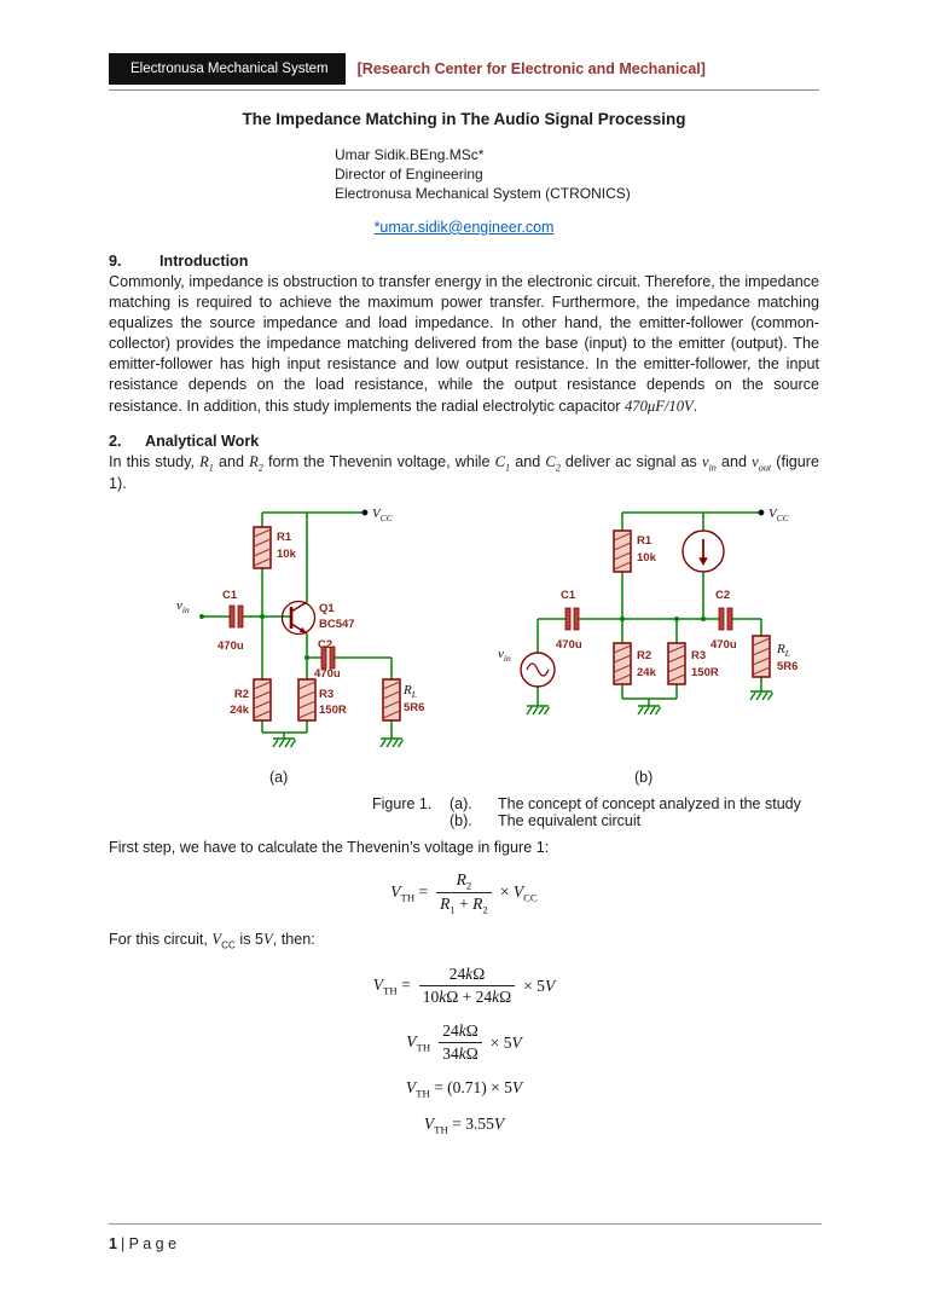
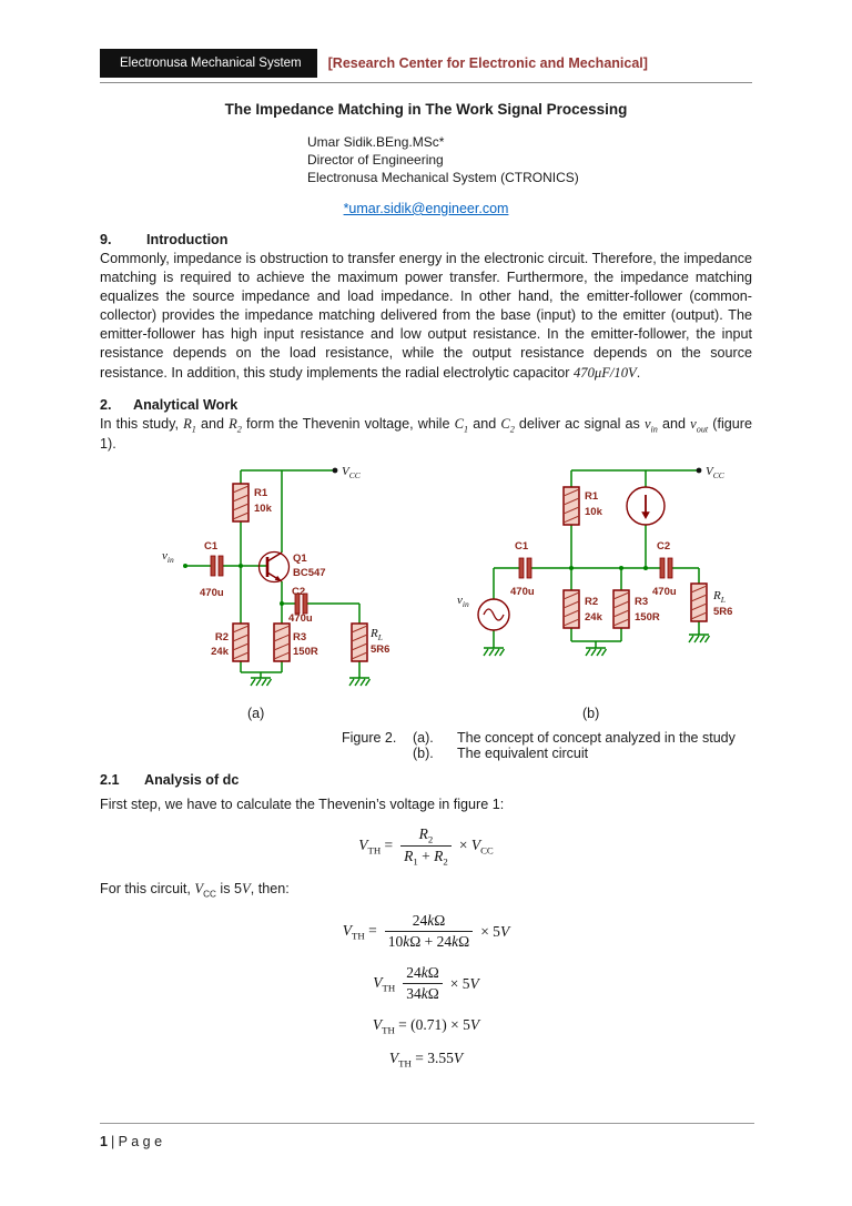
  Electronusa Mechanical System
  [Research Center for Electronic and Mechanical]
- The Impedance Matching in The Audio Signal Processing
+ The Impedance Matching in The Work Signal Processing
  Umar Sidik.BEng.MSc*
  Director of Engineering
  Electronusa Mechanical System (CTRONICS)
  *umar.sidik@engineer.com
  9.
  Introduction
  Commonly, impedance is obstruction to transfer energy in the electronic circuit. Therefore, the impedance matching is required to achieve the maximum power transfer. Furthermore, the impedance matching equalizes the source impedance and load impedance. In other hand, the emitter-follower (common-collector) provides the impedance matching delivered from the base (input) to the emitter (output). The emitter-follower has high input resistance and low output resistance. In the emitter-follower, the input resistance depends on the load resistance, while the output resistance depends on the source resistance. In addition, this study implements the radial electrolytic capacitor 470μF/10V.
  2.
  Analytical Work
  In this study, R1 and R2 form the Thevenin voltage, while C1 and C2 deliver ac signal as vin and vout (figure 1).
  VCC
  vin
  R1
  10k
  C1
  470u
  Q1
  BC547
  C2
  470u
  R2
  24k
  R3
  150R
  RL
  5R6
  VCC
  vin
  R1
  10k
  C1
  470u
  C2
  470u
  R2
  24k
  R3
  150R
  RL
  5R6
  (a)
  (b)
- Figure 1.
+ Figure 2.
  (a).
  The concept of concept analyzed in the study
  (b).
  The equivalent circuit
+ 2.1
+ Analysis of dc
  First step, we have to calculate the Thevenin’s voltage in figure 1:
  VTH =
  R2
  R1 + R2
  × VCC
  For this circuit, VCC is 5V, then:
  VTH =
  24kΩ
  10kΩ + 24kΩ
  × 5V
  VTH
  24kΩ
  34kΩ
  × 5V
  VTH = (0.71) × 5V
  VTH = 3.55V
  1 | P a g e
